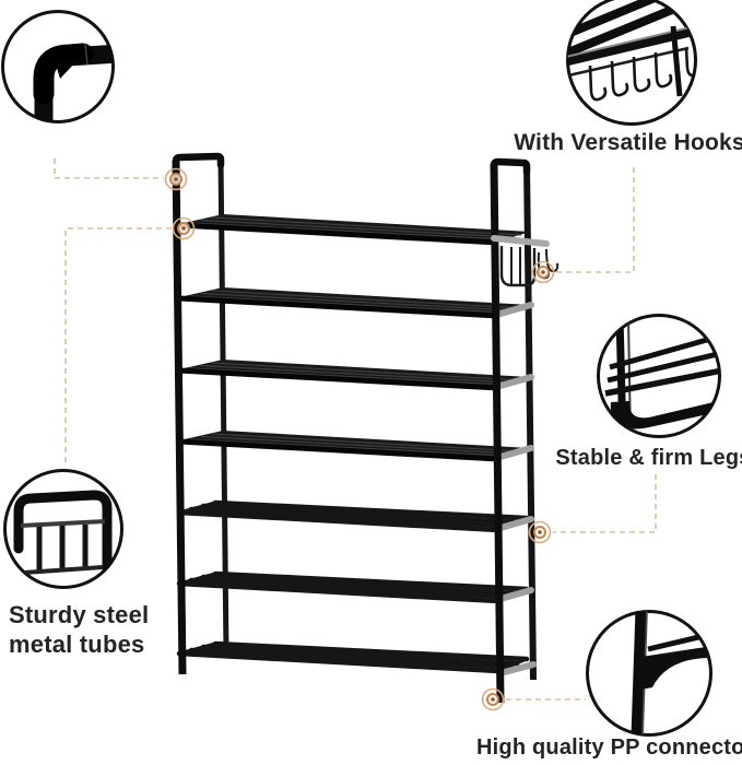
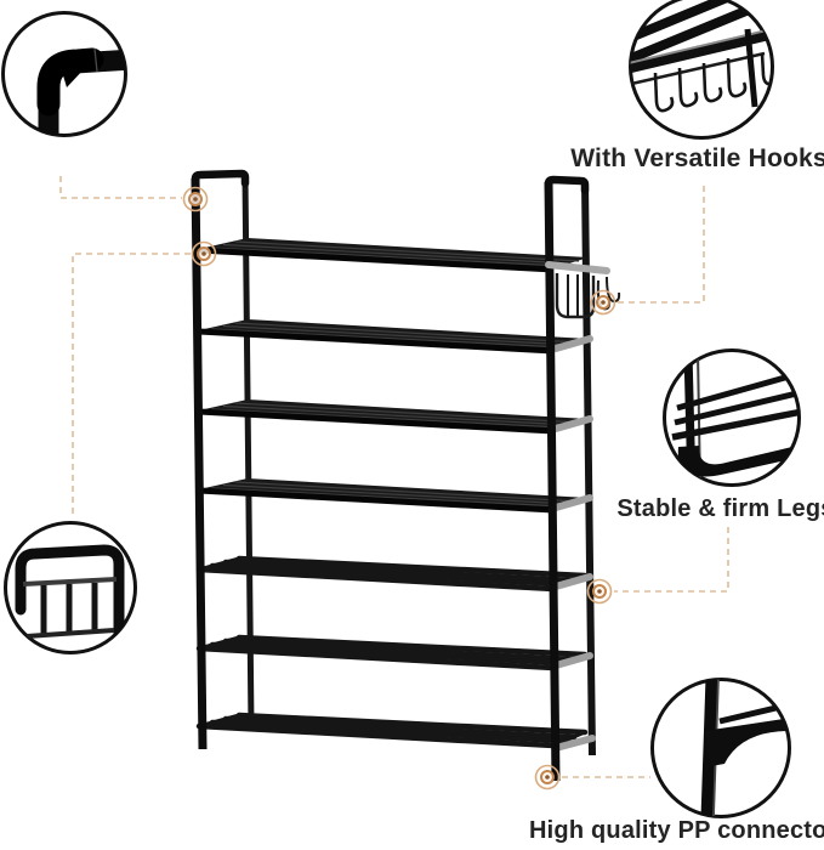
  With Versatile Hooks
  Stable & firm Leg
- Sturdy steel
- metal tubes
  High quality PP connecto
